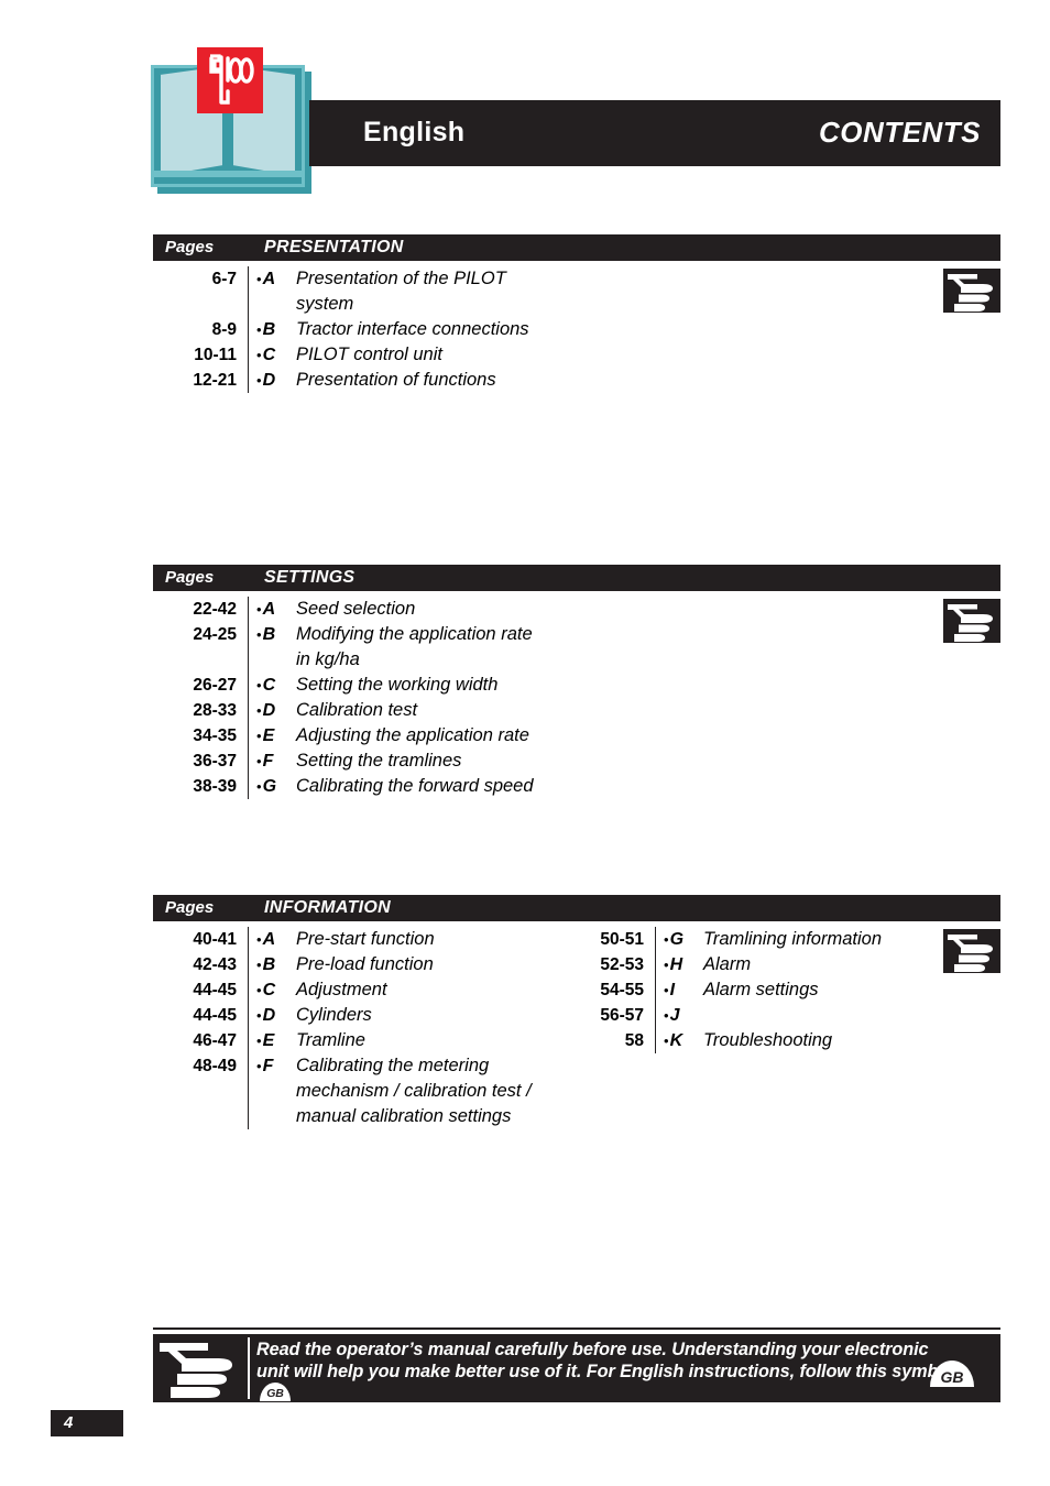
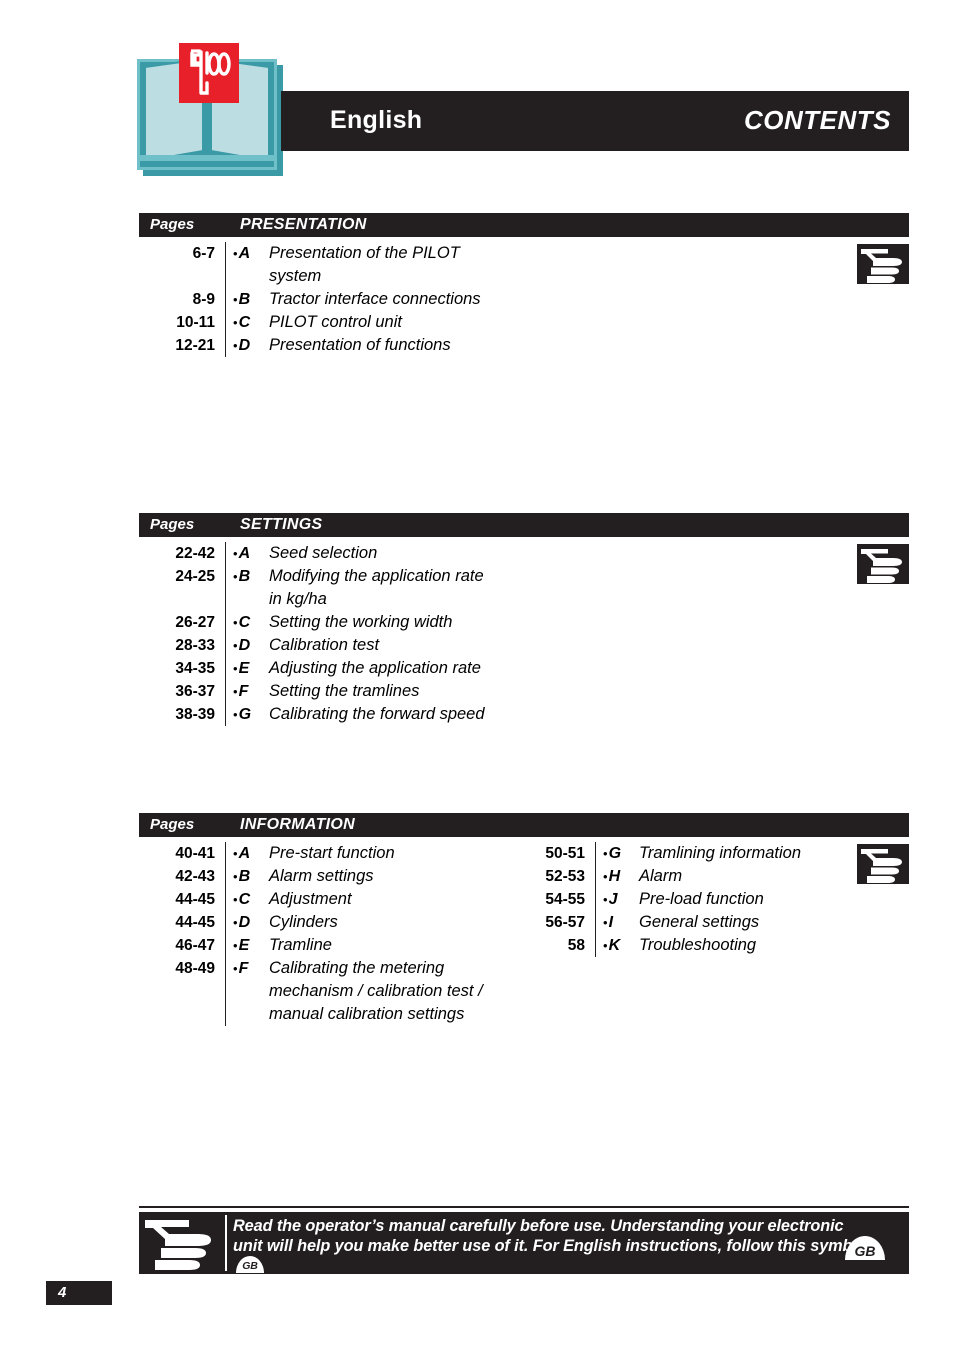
  English
  CONTENTS
  Pages
  PRESENTATION
  6-7
  •A
  Presentation of the PILOT
  system
  8-9
  •B
  Tractor interface connections
  10-11
  •C
  PILOT control unit
  12-21
  •D
  Presentation of functions
  Pages
  SETTINGS
  22-42
  •A
  Seed selection
  24-25
  •B
  Modifying the application rate
  in kg/ha
  26-27
  •C
  Setting the working width
  28-33
  •D
  Calibration test
  34-35
  •E
  Adjusting the application rate
  36-37
  •F
  Setting the tramlines
  38-39
  •G
  Calibrating the forward speed
  Pages
  INFORMATION
  40-41
  •A
  Pre-start function
  42-43
  •B
- Pre-load function
+ Alarm settings
  44-45
  •C
  Adjustment
  44-45
  •D
  Cylinders
  46-47
  •E
  Tramline
  48-49
  •F
  Calibrating the metering
  mechanism / calibration test /
  manual calibration settings
  50-51
  •G
  Tramlining information
  52-53
  •H
  Alarm
  54-55
- •I
+ •J
- Alarm settings
+ Pre-load function
  56-57
- •J
+ •I
+ General settings
  58
  •K
  Troubleshooting
  Read the operator’s manual carefully before use. Understanding your electronic unit will help you make better use of it. For English instructions, follow this symGB
  GB
  4
